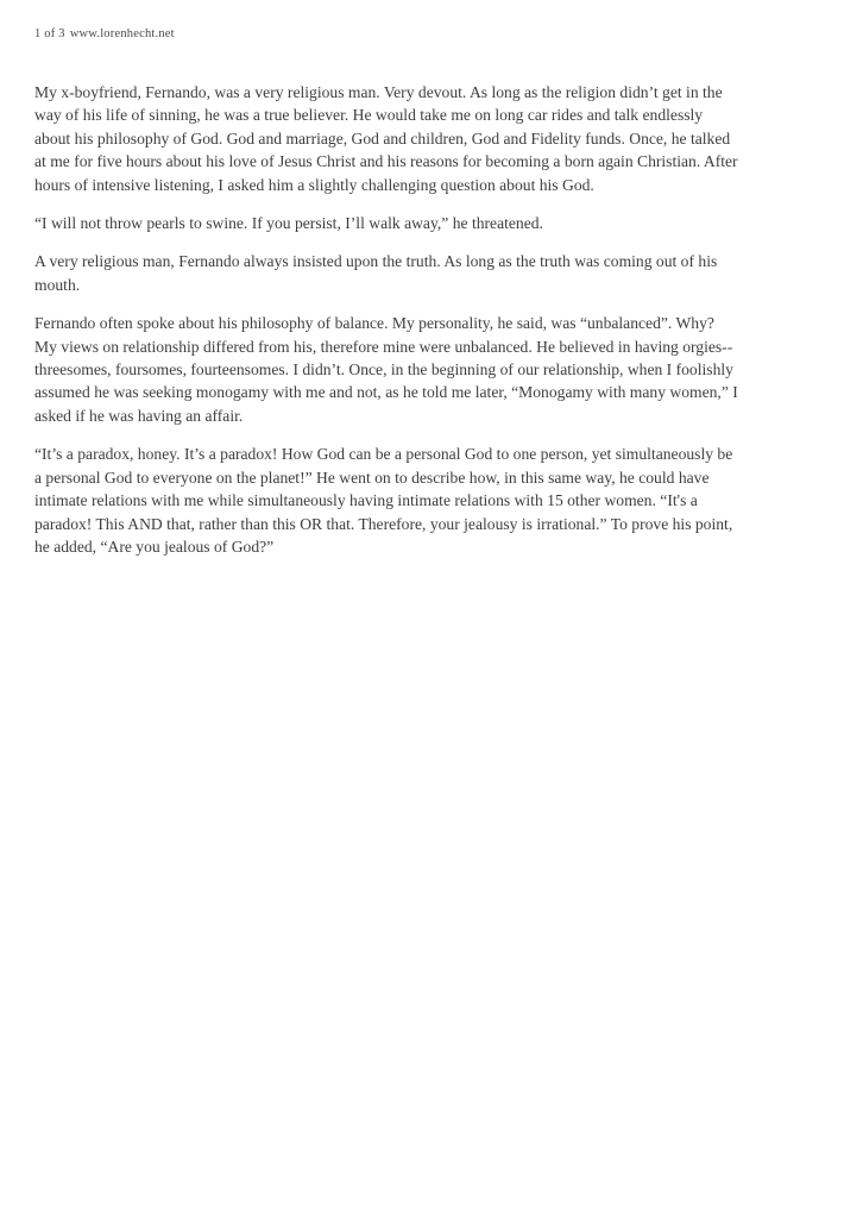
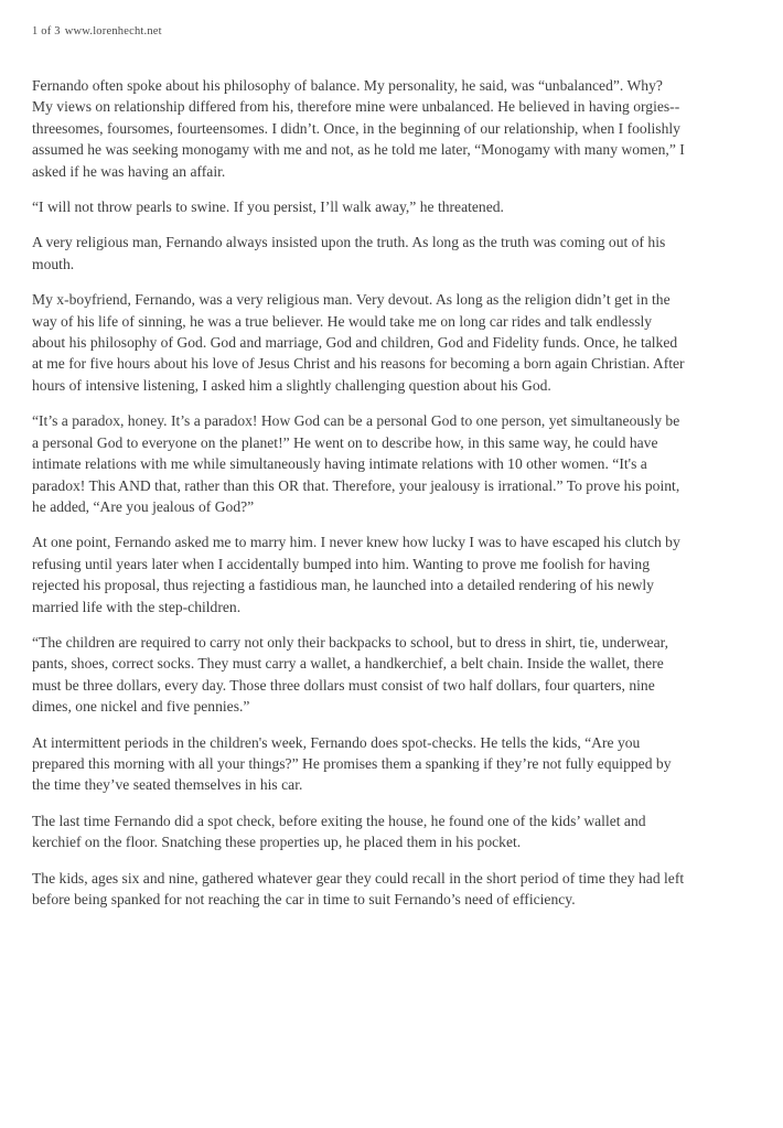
  1 of 3 www.lorenhecht.net
- My x-boyfriend, Fernando, was a very religious man. Very devout. As long as the religion didn’t get in the way of his life of sinning, he was a true believer. He would take me on long car rides and talk endlessly about his philosophy of God. God and marriage, God and children, God and Fidelity funds. Once, he talked at me for five hours about his love of Jesus Christ and his reasons for becoming a born again Christian. After hours of intensive listening, I asked him a slightly challenging question about his God.
+ Fernando often spoke about his philosophy of balance. My personality, he said, was “unbalanced”. Why? My views on relationship differed from his, therefore mine were unbalanced. He believed in having orgies-- threesomes, foursomes, fourteensomes. I didn’t. Once, in the beginning of our relationship, when I foolishly assumed he was seeking monogamy with me and not, as he told me later, “Monogamy with many women,” I asked if he was having an affair.
  “I will not throw pearls to swine. If you persist, I’ll walk away,” he threatened.
  A very religious man, Fernando always insisted upon the truth. As long as the truth was coming out of his mouth.
- Fernando often spoke about his philosophy of balance. My personality, he said, was “unbalanced”. Why? My views on relationship differed from his, therefore mine were unbalanced. He believed in having orgies-- threesomes, foursomes, fourteensomes. I didn’t. Once, in the beginning of our relationship, when I foolishly assumed he was seeking monogamy with me and not, as he told me later, “Monogamy with many women,” I asked if he was having an affair.
+ My x-boyfriend, Fernando, was a very religious man. Very devout. As long as the religion didn’t get in the way of his life of sinning, he was a true believer. He would take me on long car rides and talk endlessly about his philosophy of God. God and marriage, God and children, God and Fidelity funds. Once, he talked at me for five hours about his love of Jesus Christ and his reasons for becoming a born again Christian. After hours of intensive listening, I asked him a slightly challenging question about his God.
- “It’s a paradox, honey. It’s a paradox! How God can be a personal God to one person, yet simultaneously be a personal God to everyone on the planet!” He went on to describe how, in this same way, he could have intimate relations with me while simultaneously having intimate relations with 15 other women. “It's a paradox! This AND that, rather than this OR that. Therefore, your jealousy is irrational.” To prove his point, he added, “Are you jealous of God?”
+ “It’s a paradox, honey. It’s a paradox! How God can be a personal God to one person, yet simultaneously be a personal God to everyone on the planet!” He went on to describe how, in this same way, he could have intimate relations with me while simultaneously having intimate relations with 10 other women. “It's a paradox! This AND that, rather than this OR that. Therefore, your jealousy is irrational.” To prove his point, he added, “Are you jealous of God?”
+ At one point, Fernando asked me to marry him. I never knew how lucky I was to have escaped his clutch by refusing until years later when I accidentally bumped into him. Wanting to prove me foolish for having rejected his proposal, thus rejecting a fastidious man, he launched into a detailed rendering of his newly married life with the step-children.
+ “The children are required to carry not only their backpacks to school, but to dress in shirt, tie, underwear, pants, shoes, correct socks. They must carry a wallet, a handkerchief, a belt chain. Inside the wallet, there must be three dollars, every day. Those three dollars must consist of two half dollars, four quarters, nine dimes, one nickel and five pennies.”
+ At intermittent periods in the children's week, Fernando does spot-checks. He tells the kids, “Are you prepared this morning with all your things?” He promises them a spanking if they’re not fully equipped by the time they’ve seated themselves in his car.
+ The last time Fernando did a spot check, before exiting the house, he found one of the kids’ wallet and kerchief on the floor. Snatching these properties up, he placed them in his pocket.
+ The kids, ages six and nine, gathered whatever gear they could recall in the short period of time they had left before being spanked for not reaching the car in time to suit Fernando’s need of efficiency.
